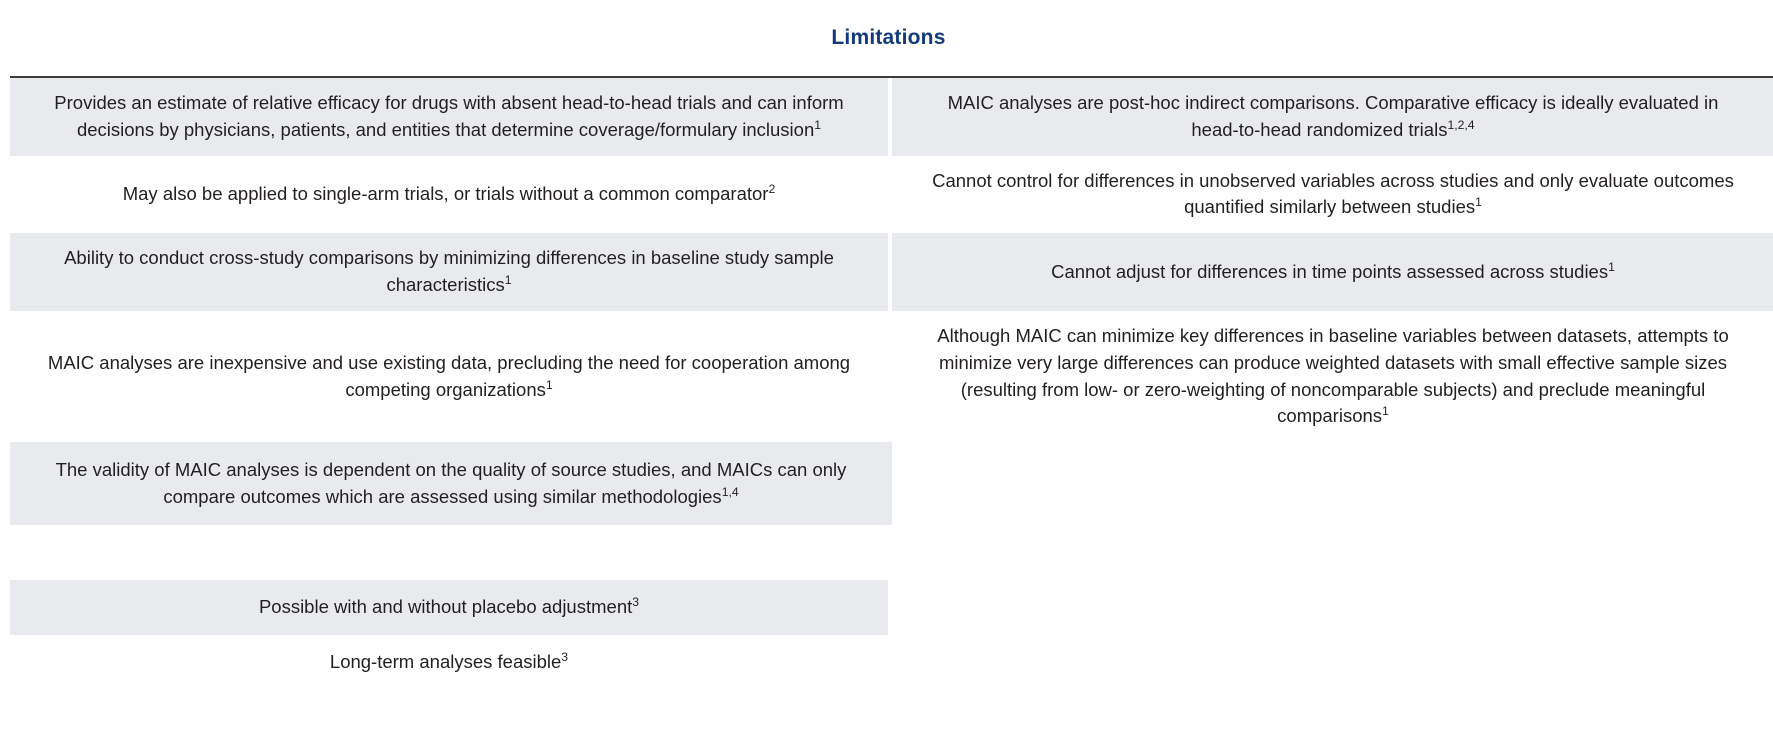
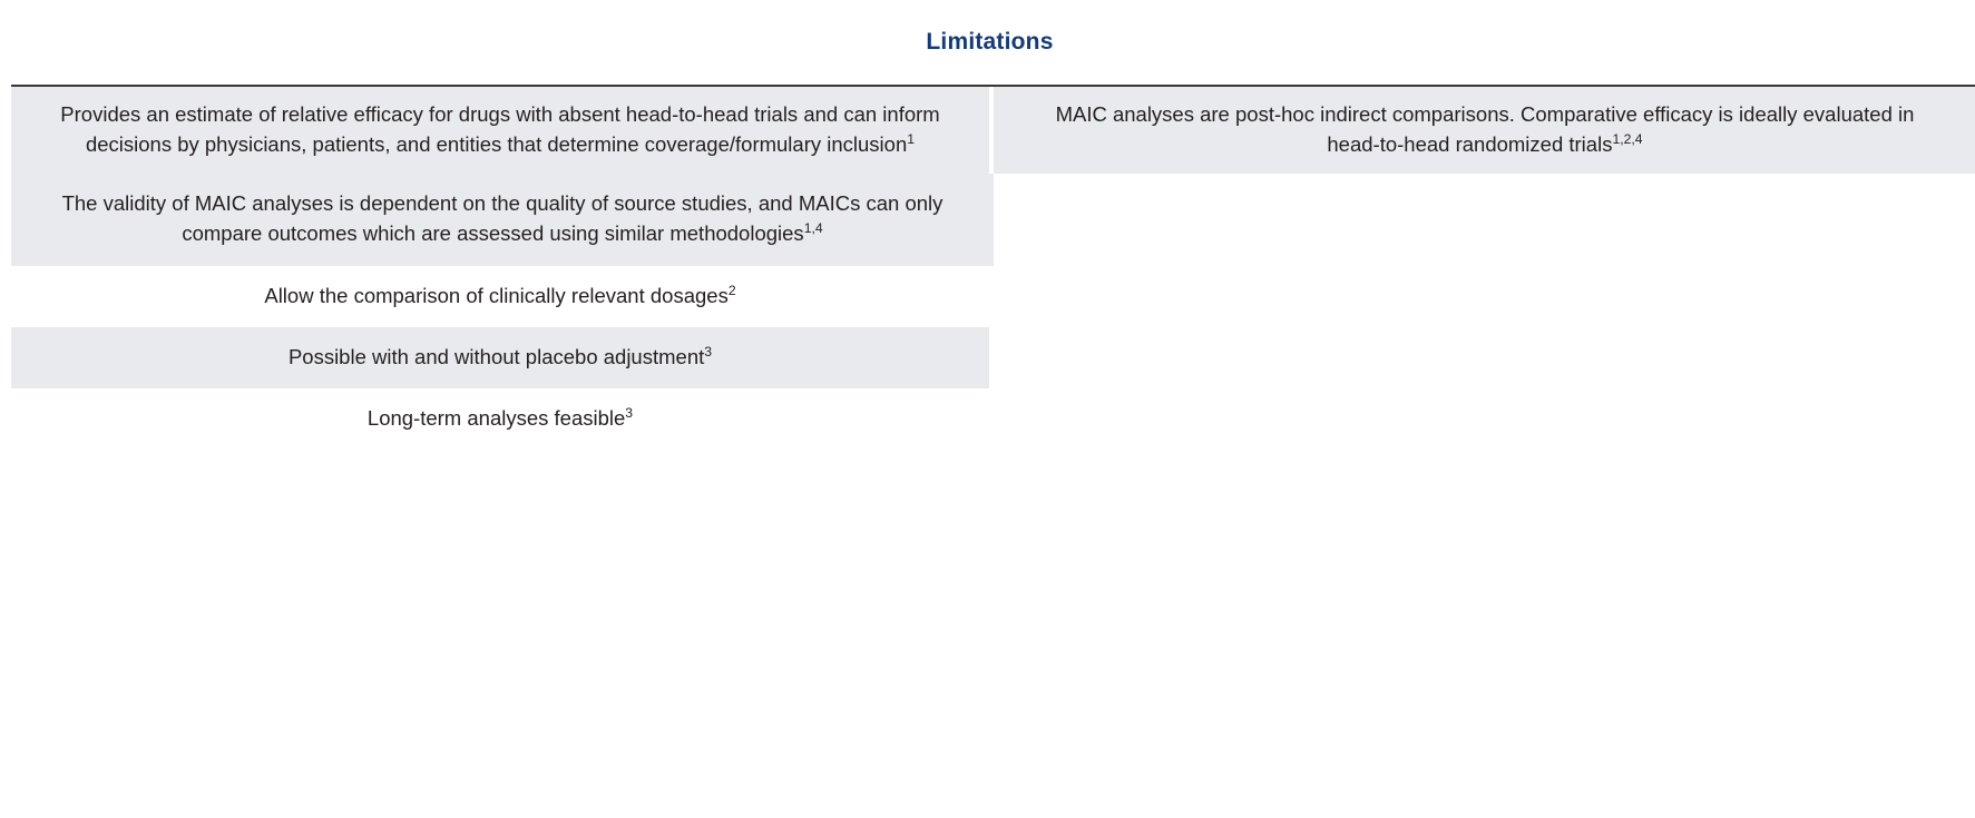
  Limitations
  Provides an estimate of relative efficacy for drugs with absent head-to-head trials and can inform decisions by physicians, patients, and entities that determine coverage/formulary inclusion1
  MAIC analyses are post-hoc indirect comparisons. Comparative efficacy is ideally evaluated in head-to-head randomized trials1,2,4
- May also be applied to single-arm trials, or trials without a common comparator2
- Cannot control for differences in unobserved variables across studies and only evaluate outcomes quantified similarly between studies1
- Ability to conduct cross-study comparisons by minimizing differences in baseline study sample characteristics1
- Cannot adjust for differences in time points assessed across studies1
- MAIC analyses are inexpensive and use existing data, precluding the need for cooperation among competing organizations1
- Although MAIC can minimize key differences in baseline variables between datasets, attempts to minimize very large differences can produce weighted datasets with small effective sample sizes (resulting from low- or zero-weighting of noncomparable subjects) and preclude meaningful comparisons1
  The validity of MAIC analyses is dependent on the quality of source studies, and MAICs can only compare outcomes which are assessed using similar methodologies1,4
+ Allow the comparison of clinically relevant dosages2
  Possible with and without placebo adjustment3
  Long-term analyses feasible3
